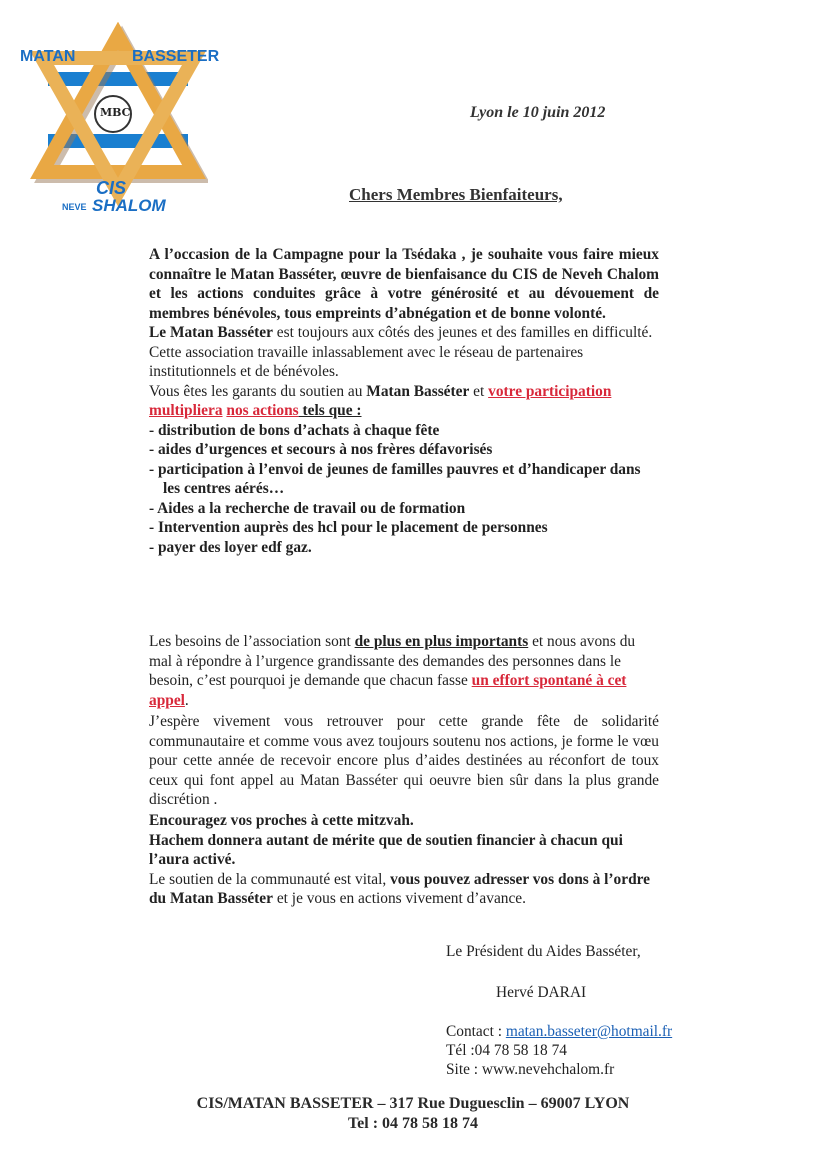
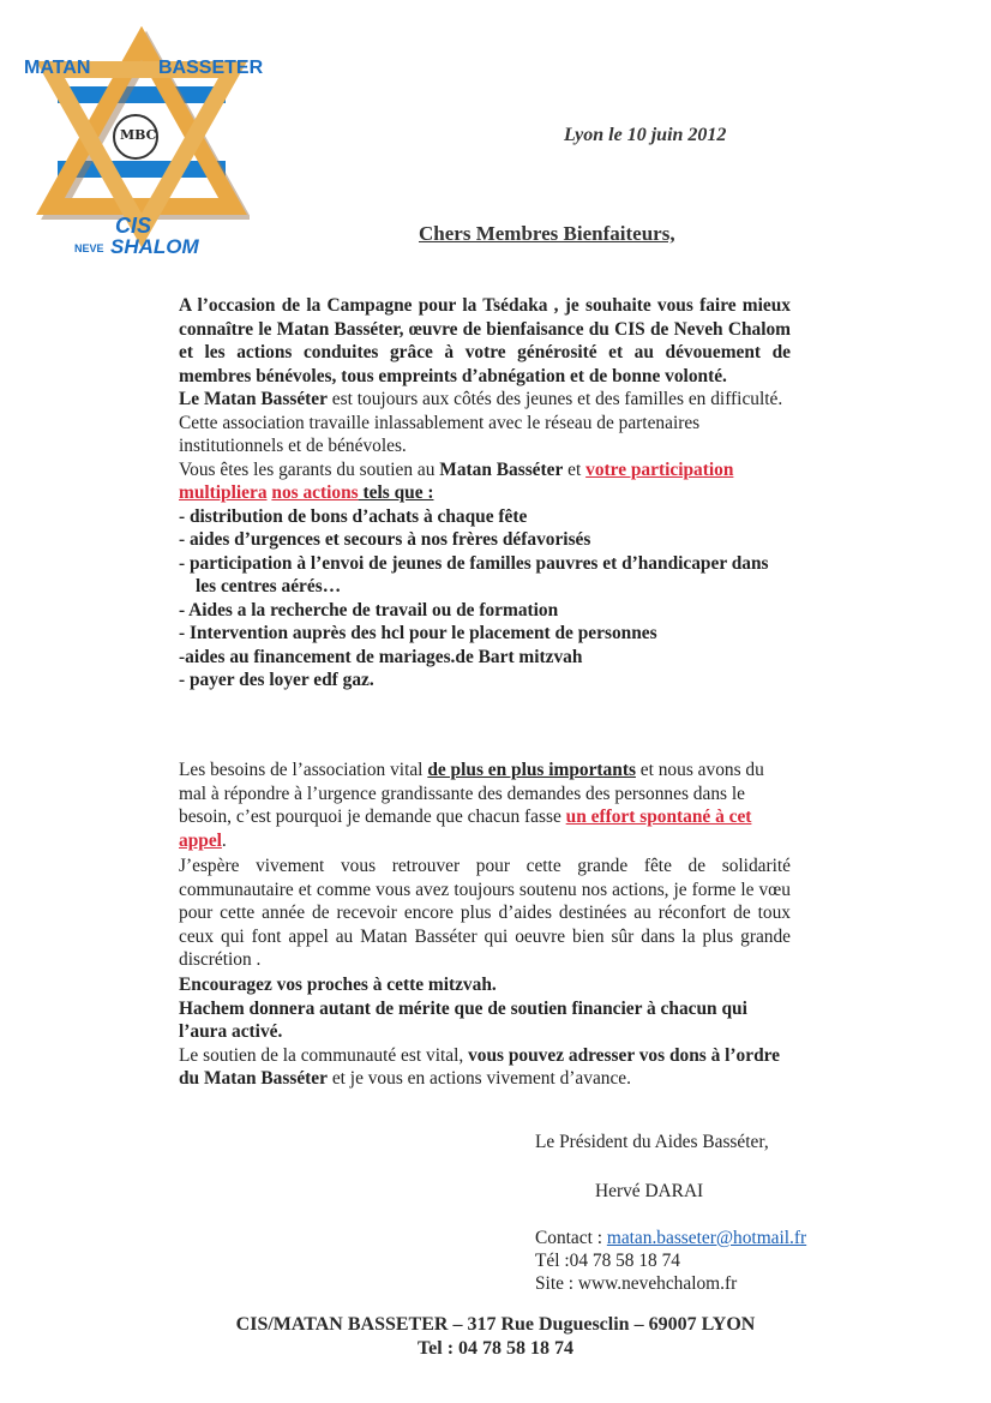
  MATAN
  BASSETER
  MBC
  CIS
  NEVE
  SHALOM
  Lyon le 10 juin 2012
  Chers Membres Bienfaiteurs,
  A l’occasion de la Campagne pour la Tsédaka , je souhaite vous faire mieux connaître le Matan Basséter, œuvre de bienfaisance du CIS de Neveh Chalom et les actions conduites grâce à votre générosité et au dévouement de membres bénévoles, tous empreints d’abnégation et de bonne volonté.
  Le Matan Basséter est toujours aux côtés des jeunes et des familles en difficulté.
  Cette association travaille inlassablement avec le réseau de partenaires institutionnels et de bénévoles.
  Vous êtes les garants du soutien au Matan Basséter et votre participation multipliera nos actions tels que :
  - distribution de bons d’achats à chaque fête
  - aides d’urgences et secours à nos frères défavorisés
  - participation à l’envoi de jeunes de familles pauvres et d’handicaper dans
  les centres aérés…
  - Aides a la recherche de travail ou de formation
  - Intervention auprès des hcl pour le placement de personnes
+ -aides au financement de mariages.de Bart mitzvah
  - payer des loyer edf gaz.
- Les besoins de l’association sont de plus en plus importants et nous avons du mal à répondre à l’urgence grandissante des demandes des personnes dans le besoin, c’est pourquoi je demande que chacun fasse un effort spontané à cet appel.
+ Les besoins de l’association vital de plus en plus importants et nous avons du mal à répondre à l’urgence grandissante des demandes des personnes dans le besoin, c’est pourquoi je demande que chacun fasse un effort spontané à cet appel.
  J’espère vivement vous retrouver pour cette grande fête de solidarité communautaire et comme vous avez toujours soutenu nos actions, je forme le vœu pour cette année de recevoir encore plus d’aides destinées au réconfort de toux ceux qui font appel au Matan Basséter qui oeuvre bien sûr dans la plus grande discrétion .
  Encouragez vos proches à cette mitzvah.
  Hachem donnera autant de mérite que de soutien financier à chacun qui l’aura activé.
  Le soutien de la communauté est vital, vous pouvez adresser vos dons à l’ordre du Matan Basséter et je vous en actions vivement d’avance.
  Le Président du Aides Basséter,
  Hervé DARAI
  Contact : matan.basseter@hotmail.fr
  Tél :04 78 58 18 74
  Site : www.nevehchalom.fr
  CIS/MATAN BASSETER – 317 Rue Duguesclin – 69007 LYON
  Tel : 04 78 58 18 74
